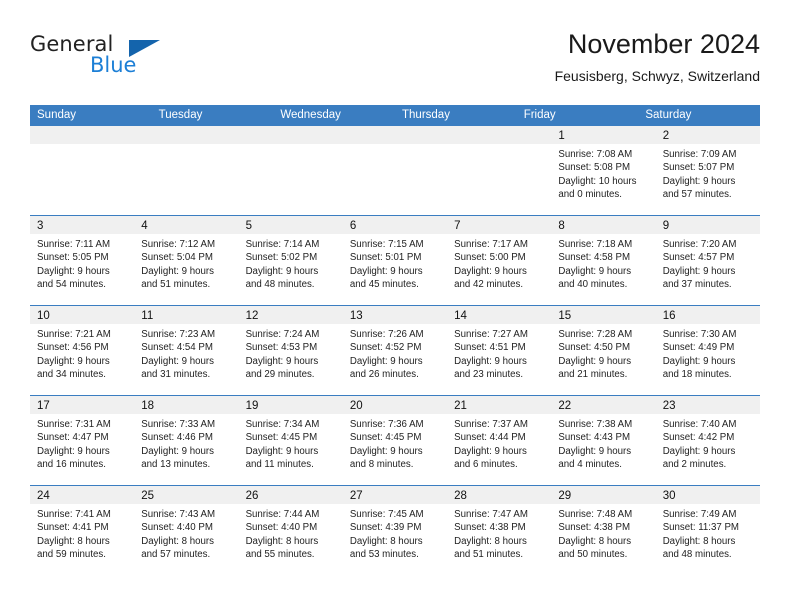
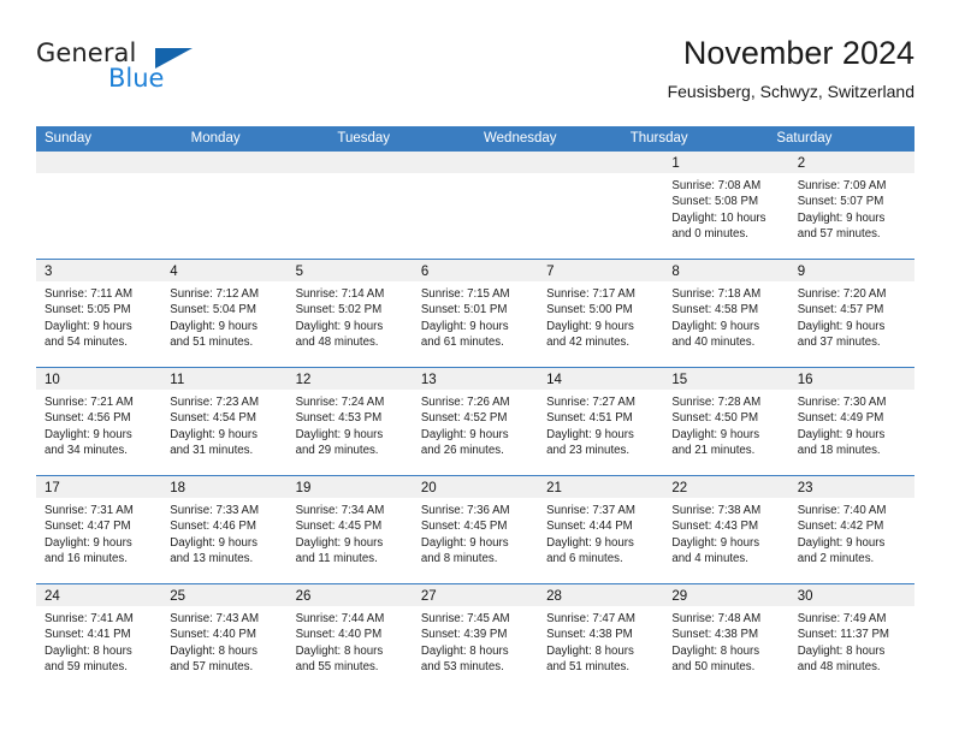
  General
  Blue
  November 2024
  Feusisberg, Schwyz, Switzerland
  Sunday
+ Monday
  Tuesday
  Wednesday
  Thursday
- Friday
  Saturday
  1
  Sunrise: 7:08 AM
  Sunset: 5:08 PM
  Daylight: 10 hours
  and 0 minutes.
  2
  Sunrise: 7:09 AM
  Sunset: 5:07 PM
  Daylight: 9 hours
  and 57 minutes.
  3
  Sunrise: 7:11 AM
  Sunset: 5:05 PM
  Daylight: 9 hours
  and 54 minutes.
  4
  Sunrise: 7:12 AM
  Sunset: 5:04 PM
  Daylight: 9 hours
  and 51 minutes.
  5
  Sunrise: 7:14 AM
  Sunset: 5:02 PM
  Daylight: 9 hours
  and 48 minutes.
  6
  Sunrise: 7:15 AM
  Sunset: 5:01 PM
  Daylight: 9 hours
- and 45 minutes.
+ and 61 minutes.
  7
  Sunrise: 7:17 AM
  Sunset: 5:00 PM
  Daylight: 9 hours
  and 42 minutes.
  8
  Sunrise: 7:18 AM
  Sunset: 4:58 PM
  Daylight: 9 hours
  and 40 minutes.
  9
  Sunrise: 7:20 AM
  Sunset: 4:57 PM
  Daylight: 9 hours
  and 37 minutes.
  10
  Sunrise: 7:21 AM
  Sunset: 4:56 PM
  Daylight: 9 hours
  and 34 minutes.
  11
  Sunrise: 7:23 AM
  Sunset: 4:54 PM
  Daylight: 9 hours
  and 31 minutes.
  12
  Sunrise: 7:24 AM
  Sunset: 4:53 PM
  Daylight: 9 hours
  and 29 minutes.
  13
  Sunrise: 7:26 AM
  Sunset: 4:52 PM
  Daylight: 9 hours
  and 26 minutes.
  14
  Sunrise: 7:27 AM
  Sunset: 4:51 PM
  Daylight: 9 hours
  and 23 minutes.
  15
  Sunrise: 7:28 AM
  Sunset: 4:50 PM
  Daylight: 9 hours
  and 21 minutes.
  16
  Sunrise: 7:30 AM
  Sunset: 4:49 PM
  Daylight: 9 hours
  and 18 minutes.
  17
  Sunrise: 7:31 AM
  Sunset: 4:47 PM
  Daylight: 9 hours
  and 16 minutes.
  18
  Sunrise: 7:33 AM
  Sunset: 4:46 PM
  Daylight: 9 hours
  and 13 minutes.
  19
  Sunrise: 7:34 AM
  Sunset: 4:45 PM
  Daylight: 9 hours
  and 11 minutes.
  20
  Sunrise: 7:36 AM
  Sunset: 4:45 PM
  Daylight: 9 hours
  and 8 minutes.
  21
  Sunrise: 7:37 AM
  Sunset: 4:44 PM
  Daylight: 9 hours
  and 6 minutes.
  22
  Sunrise: 7:38 AM
  Sunset: 4:43 PM
  Daylight: 9 hours
  and 4 minutes.
  23
  Sunrise: 7:40 AM
  Sunset: 4:42 PM
  Daylight: 9 hours
  and 2 minutes.
  24
  Sunrise: 7:41 AM
  Sunset: 4:41 PM
  Daylight: 8 hours
  and 59 minutes.
  25
  Sunrise: 7:43 AM
  Sunset: 4:40 PM
  Daylight: 8 hours
  and 57 minutes.
  26
  Sunrise: 7:44 AM
  Sunset: 4:40 PM
  Daylight: 8 hours
  and 55 minutes.
  27
  Sunrise: 7:45 AM
  Sunset: 4:39 PM
  Daylight: 8 hours
  and 53 minutes.
  28
  Sunrise: 7:47 AM
  Sunset: 4:38 PM
  Daylight: 8 hours
  and 51 minutes.
  29
  Sunrise: 7:48 AM
  Sunset: 4:38 PM
  Daylight: 8 hours
  and 50 minutes.
  30
  Sunrise: 7:49 AM
  Sunset: 11:37 PM
  Daylight: 8 hours
  and 48 minutes.
